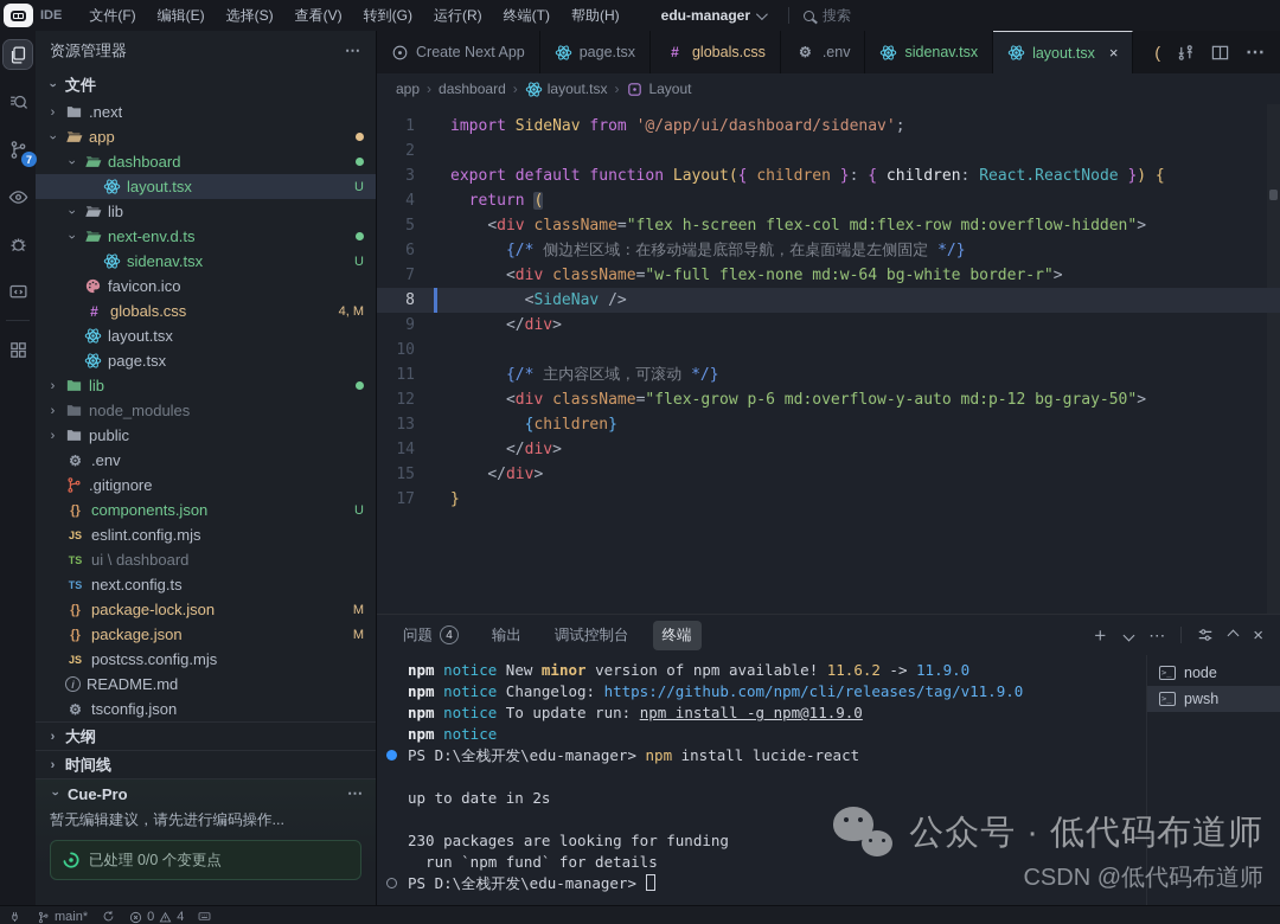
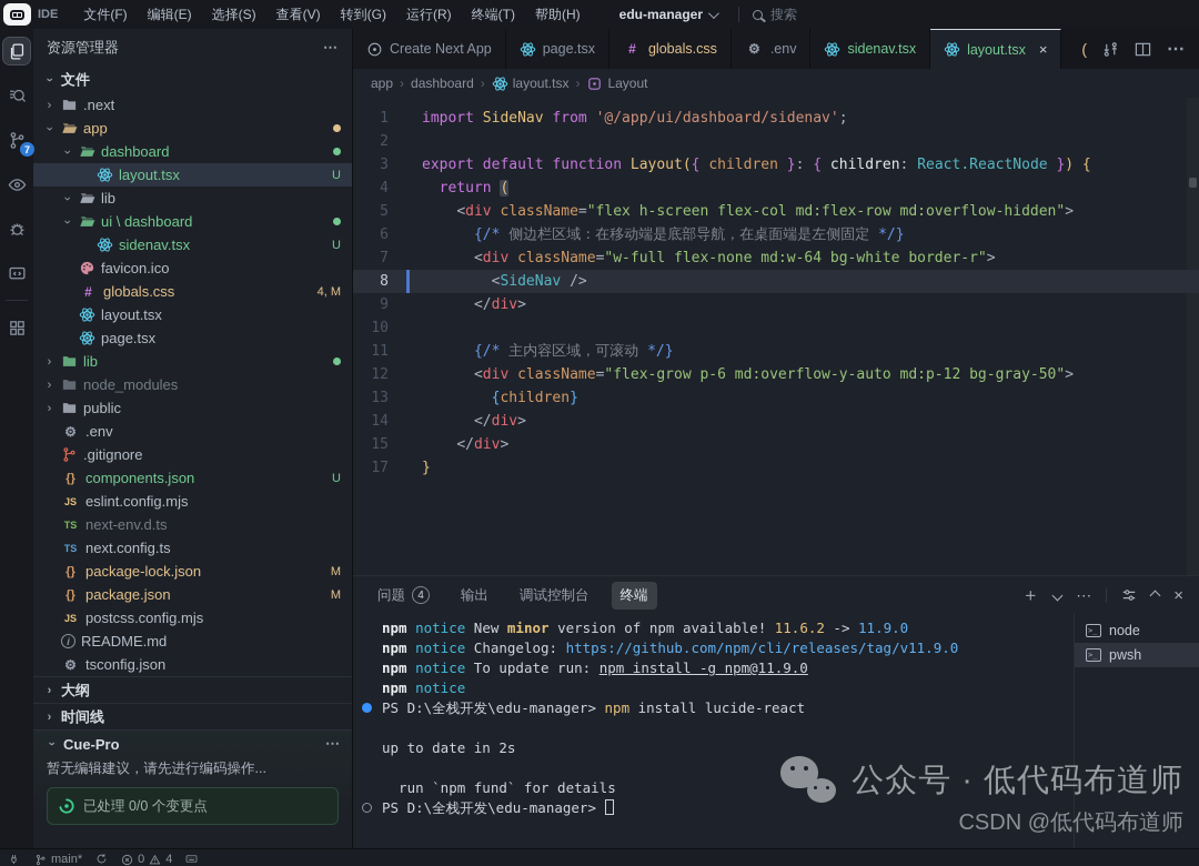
  IDE
  文件(F)
  编辑(E)
  选择(S)
  查看(V)
  转到(G)
  运行(R)
  终端(T)
  帮助(H)
  edu-manager
  搜索
  7
  资源管理器
  ⋯
  文件
  ›
  .next
  app
  dashboard
  layout.tsx
  U
  lib
- next-env.d.ts
+ ui \ dashboard
  sidenav.tsx
  U
  favicon.ico
  #
  globals.css
  4, M
  layout.tsx
  page.tsx
  ›
  lib
  ›
  node_modules
  ›
  public
  ⚙
  .env
  .gitignore
  {}
  components.json
  U
  JS
  eslint.config.mjs
  TS
- ui \ dashboard
+ next-env.d.ts
  TS
  next.config.ts
  {}
  package-lock.json
  M
  {}
  package.json
  M
  JS
  postcss.config.mjs
  i
  README.md
  ⚙
  tsconfig.json
  ›
  大纲
  ›
  时间线
  Cue-Pro
  ⋯
  暂无编辑建议，请先进行编码操作...
  已处理 0/0 个变更点
  Create Next App
  page.tsx
  #
  globals.css
  ⚙
  .env
  sidenav.tsx
  layout.tsx
  ×
  (
  ⋯
  app
  ›
  dashboard
  ›
  layout.tsx
  ›
  Layout
  1
  import SideNav from '@/app/ui/dashboard/sidenav';
  2
  3
  export default function Layout({ children }: { children: React.ReactNode }) {
  4
  return (
  5
  <div className="flex h-screen flex-col md:flex-row md:overflow-hidden">
  6
  {/* 侧边栏区域：在移动端是底部导航，在桌面端是左侧固定 */}
  7
  <div className="w-full flex-none md:w-64 bg-white border-r">
  8
  <SideNav />
  9
  </div>
  10
  11
  {/* 主内容区域，可滚动 */}
  12
  <div className="flex-grow p-6 md:overflow-y-auto md:p-12 bg-gray-50">
  13
  {children}
  14
  </div>
  15
  </div>
  17
  }
  问题
  4
  输出
  调试控制台
  终端
  ＋
  ⋯
  ×
  npm notice New minor version of npm available! 11.6.2 -> 11.9.0
  npm notice Changelog: https://github.com/npm/cli/releases/tag/v11.9.0
  npm notice To update run: npm install -g npm@11.9.0
  npm notice
  PS D:\全栈开发\edu-manager> npm install lucide-react
  up to date in 2s
- 230 packages are looking for funding
  run `npm fund` for details
  PS D:\全栈开发\edu-manager>
  >_
  node
  >_
  pwsh
  公众号 · 低代码布道师
  CSDN @低代码布道师
  main*
  0
  4
